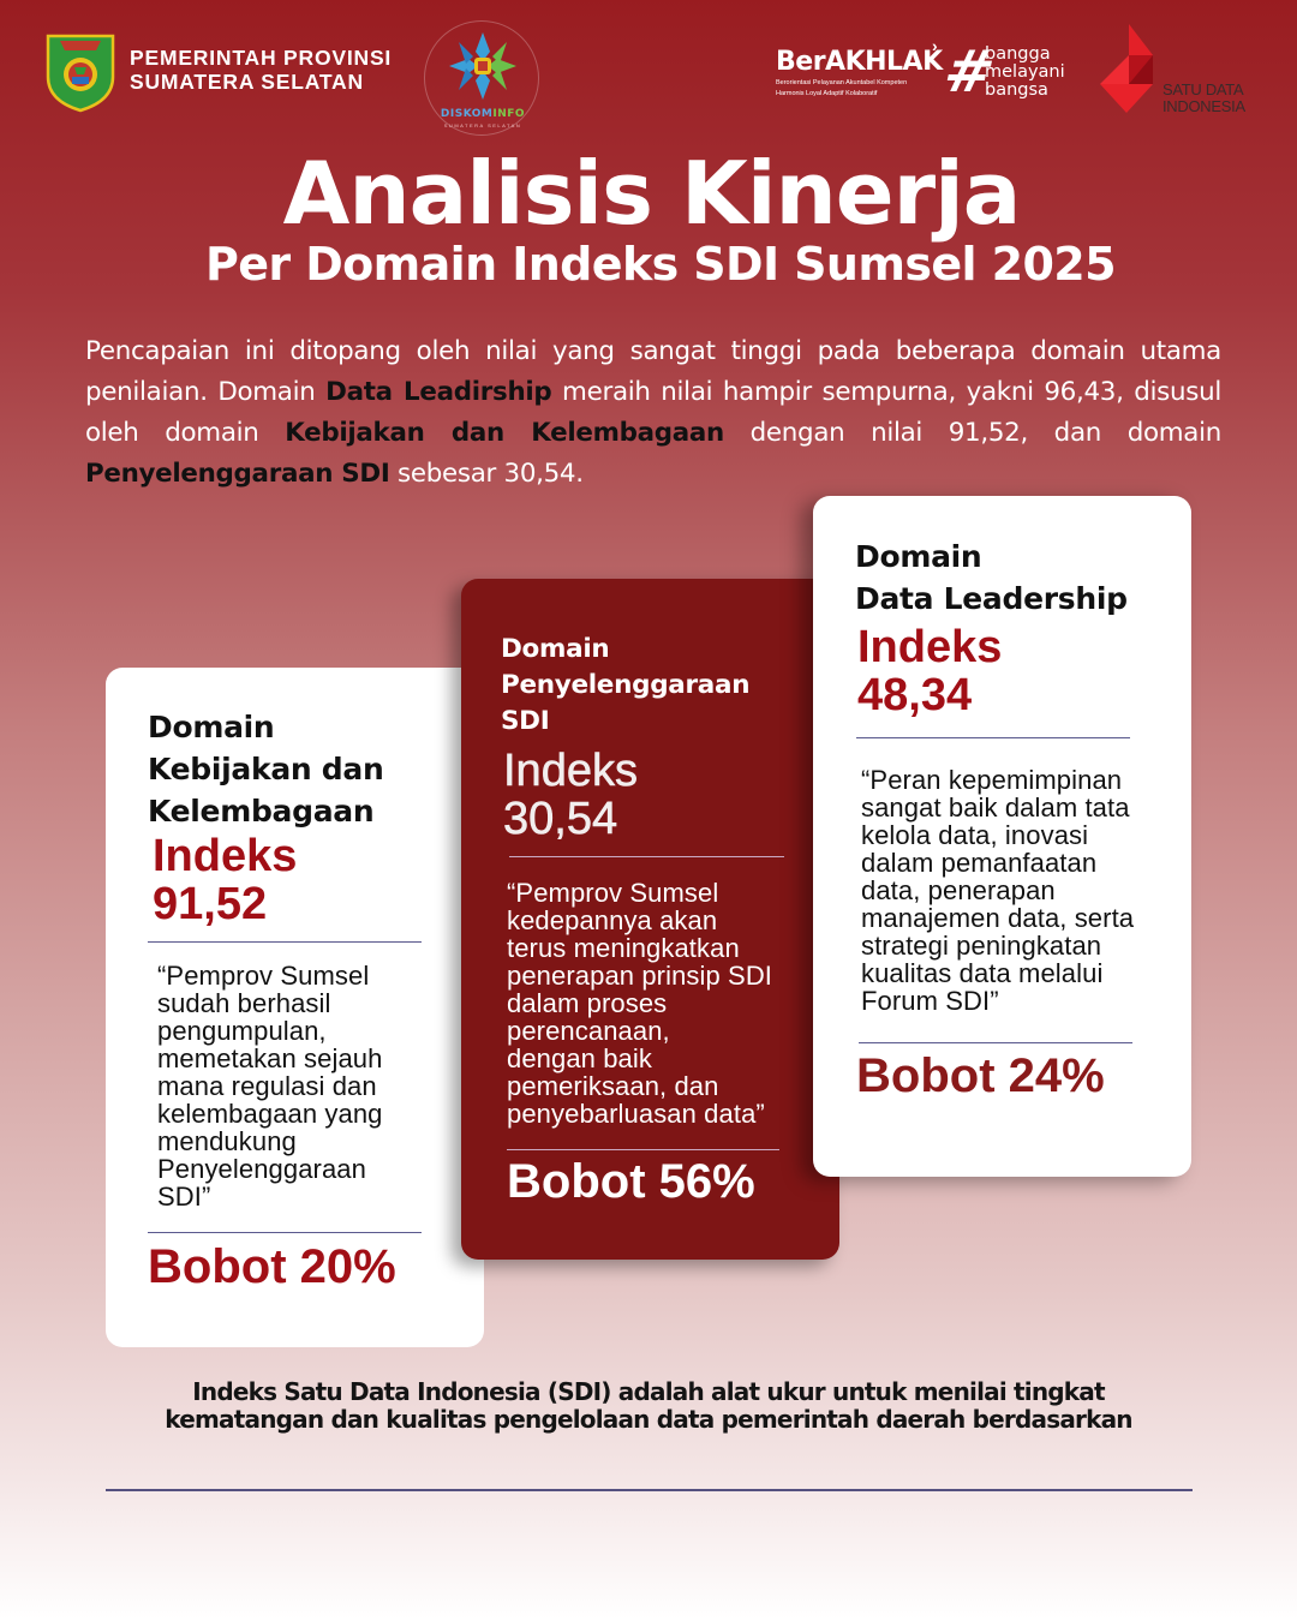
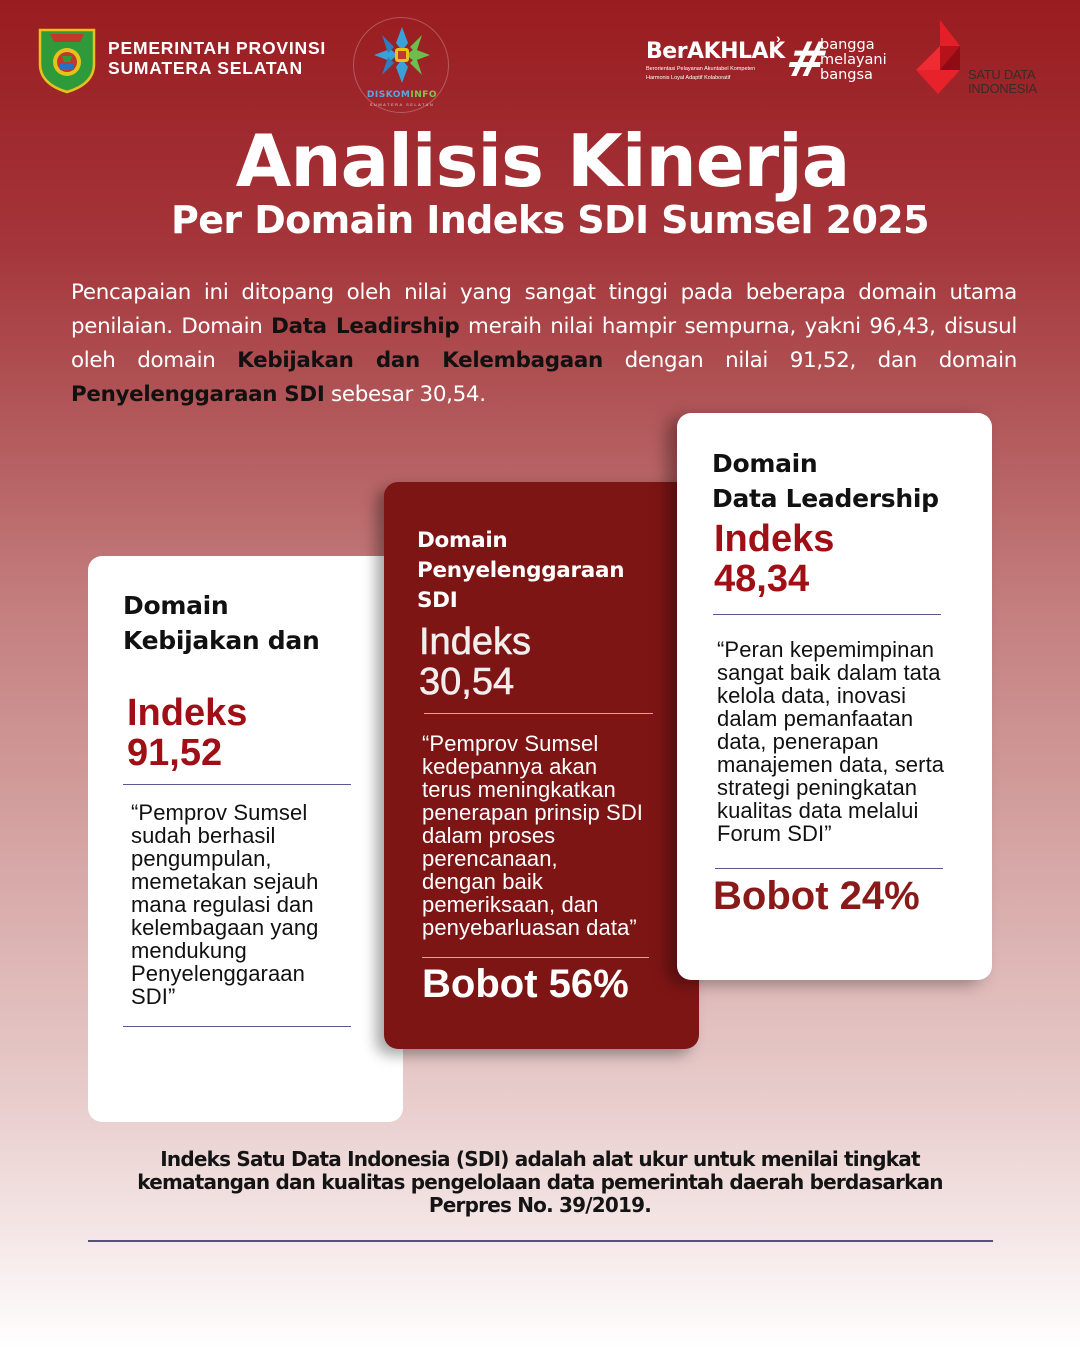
  PEMERINTAH PROVINSI
  SUMATERA SELATAN
  DISKOMINFO
  BerAKHLAK
  ›
  bangga
  melayani
  bangsa
  SATU DATA
  INDONESIA
  Analisis Kinerja
  Per Domain Indeks SDI Sumsel 2025
  Pencapaian ini ditopang oleh nilai yang sangat tinggi pada beberapa domain utama penilaian. Domain Data Leadirship meraih nilai hampir sempurna, yakni 96,43, disusul oleh domain Kebijakan dan Kelembagaan dengan nilai 91,52, dan domain Penyelenggaraan SDI sebesar 30,54.
  Domain
  Kebijakan dan
- Kelembagaan
  Indeks
  91,52
  “Pemprov Sumsel
  sudah berhasil
  pengumpulan,
  memetakan sejauh
  mana regulasi dan
  kelembagaan yang
  mendukung
  Penyelenggaraan
  SDI”
- Bobot 20%
  Domain
  Penyelenggaraan
  SDI
  Indeks
  30,54
  “Pemprov Sumsel
  kedepannya akan
  terus meningkatkan
  penerapan prinsip SDI
  dalam proses
  perencanaan,
  dengan baik
  pemeriksaan, dan
  penyebarluasan data”
  Bobot 56%
  Domain
  Data Leadership
  Indeks
  48,34
  “Peran kepemimpinan
  sangat baik dalam tata
  kelola data, inovasi
  dalam pemanfaatan
  data, penerapan
  manajemen data, serta
  strategi peningkatan
  kualitas data melalui
  Forum SDI”
  Bobot 24%
  Indeks Satu Data Indonesia (SDI) adalah alat ukur untuk menilai tingkat
  kematangan dan kualitas pengelolaan data pemerintah daerah berdasarkan
+ Perpres No. 39/2019.
